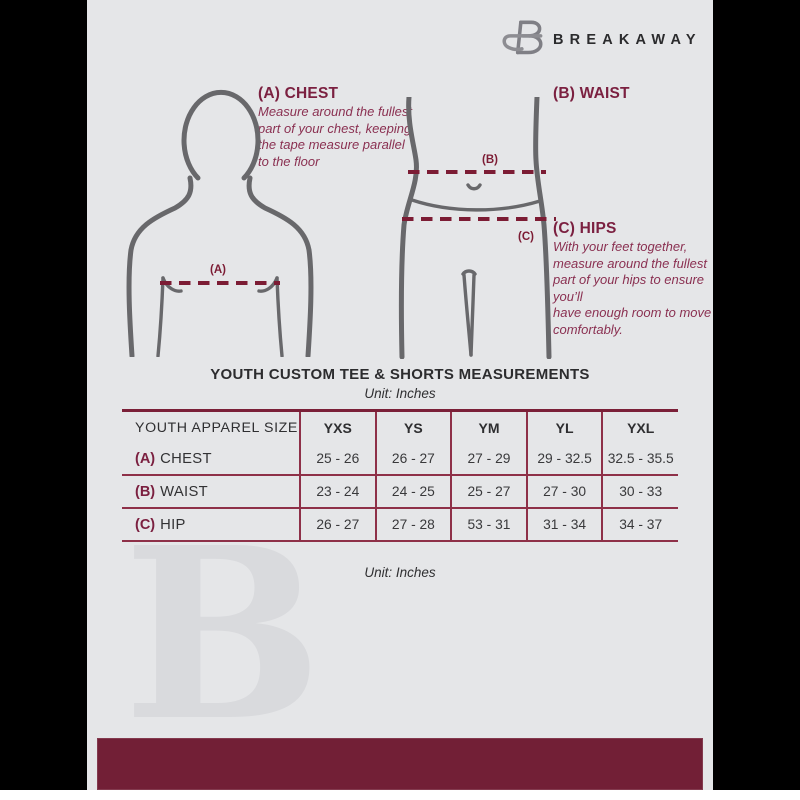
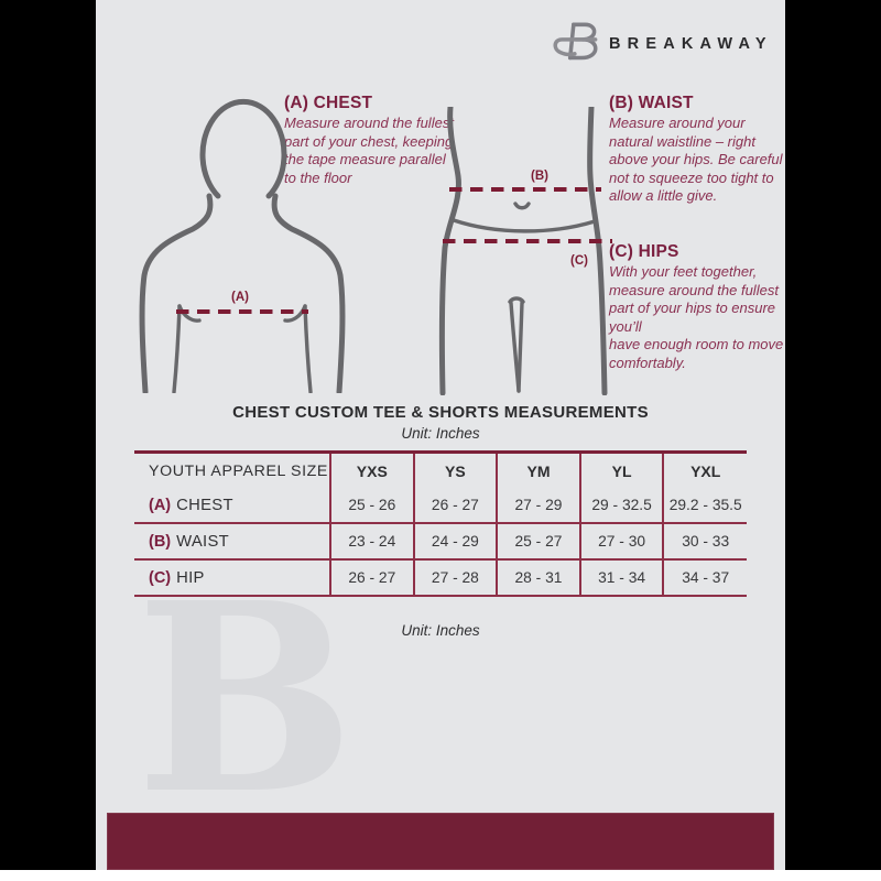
  B
  BREAKAWAY
  (A) CHEST
  Measure around the fulles part of your chest, keeping he tape measure parallel to the floor
  (B) WAIST
+ Measure around your natural waistline – right above your hips. Be careful not to squeeze too tight to allow a little give.
  (C) HIPS
  With your feet together, measure around the fullest part of your hips to ensure you’ll
  have enough room to move comfortably.
  (A)
  (B)
  (C)
- YOUTH CUSTOM TEE & SHORTS MEASUREMENTS
+ CHEST CUSTOM TEE & SHORTS MEASUREMENTS
  Unit: Inches
  YOUTH APPAREL SIZE	YXS	YS	YM	YL	YXL
- (A) CHEST	25 - 26	26 - 27	27 - 29	29 - 32.5	32.5 - 35.5
+ (A) CHEST	25 - 26	26 - 27	27 - 29	29 - 32.5	29.2 - 35.5
- (B) WAIST	23 - 24	24 - 25	25 - 27	27 - 30	30 - 33
+ (B) WAIST	23 - 24	24 - 29	25 - 27	27 - 30	30 - 33
- (C) HIP	26 - 27	27 - 28	53 - 31	31 - 34	34 - 37
+ (C) HIP	26 - 27	27 - 28	28 - 31	31 - 34	34 - 37
  Unit: Inches
